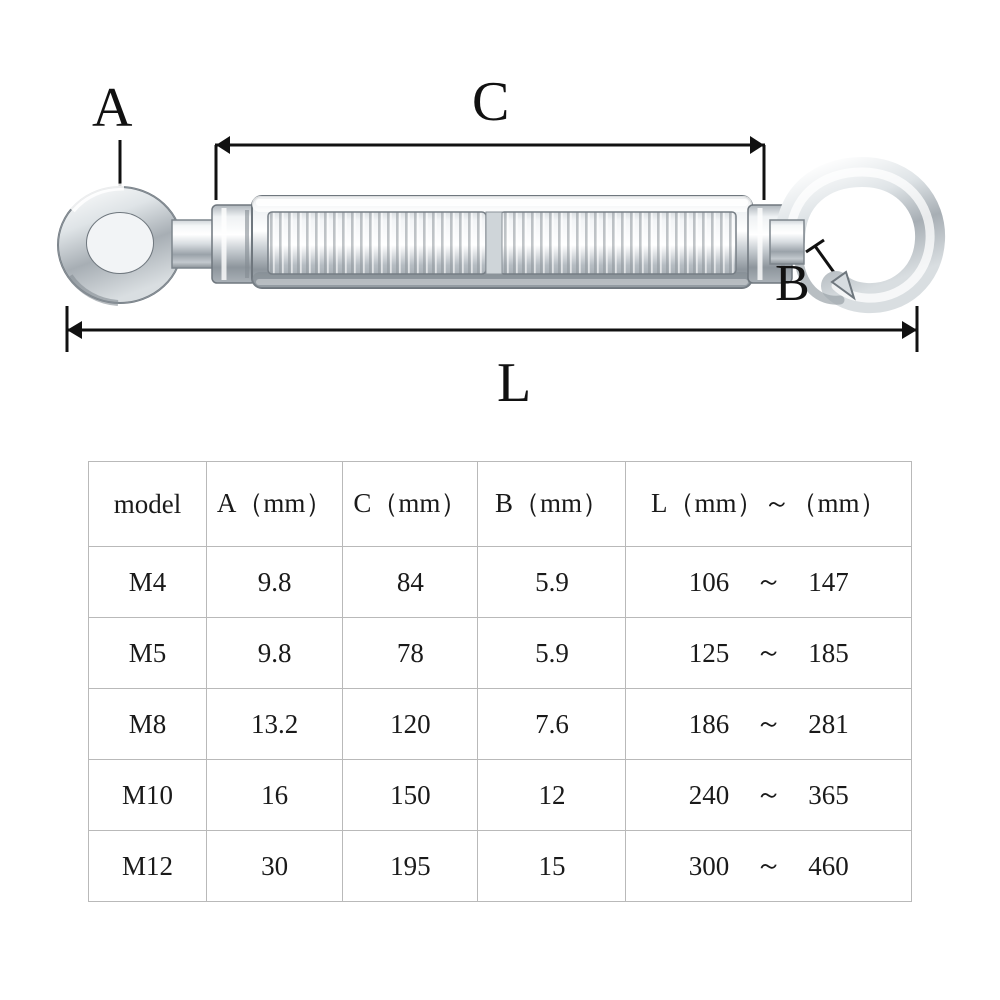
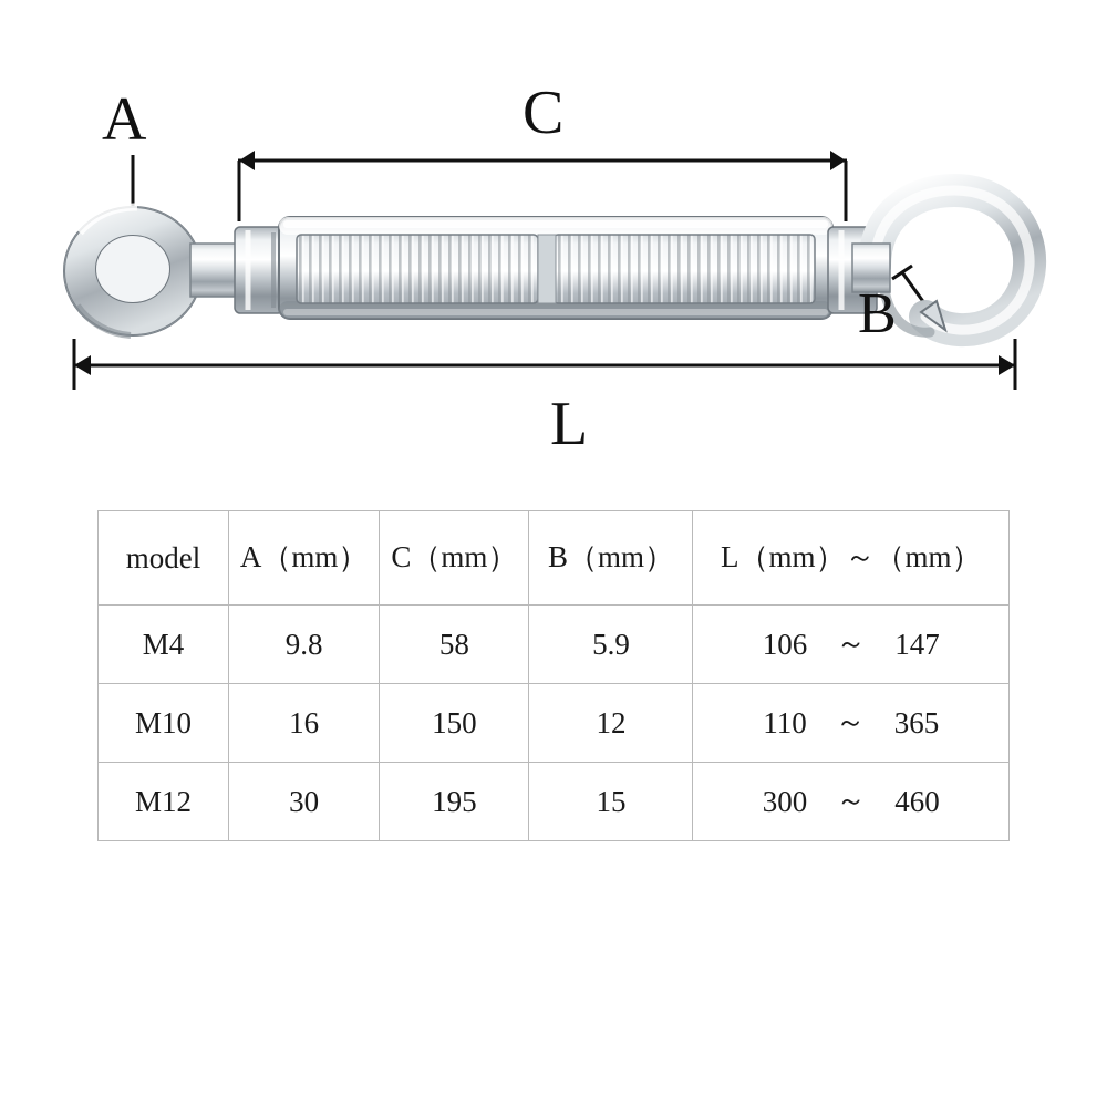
  A
  C
  B
  L
  model	A（mm）	C（mm）	B（mm）	L（mm）～（mm）
- M4	9.8	84	5.9	106 ～ 147
+ M4	9.8	58	5.9	106 ～ 147
- M5	9.8	78	5.9	125 ～ 185
- M8	13.2	120	7.6	186 ～ 281
- M10	16	150	12	240 ～ 365
+ M10	16	150	12	110 ～ 365
  M12	30	195	15	300 ～ 460
